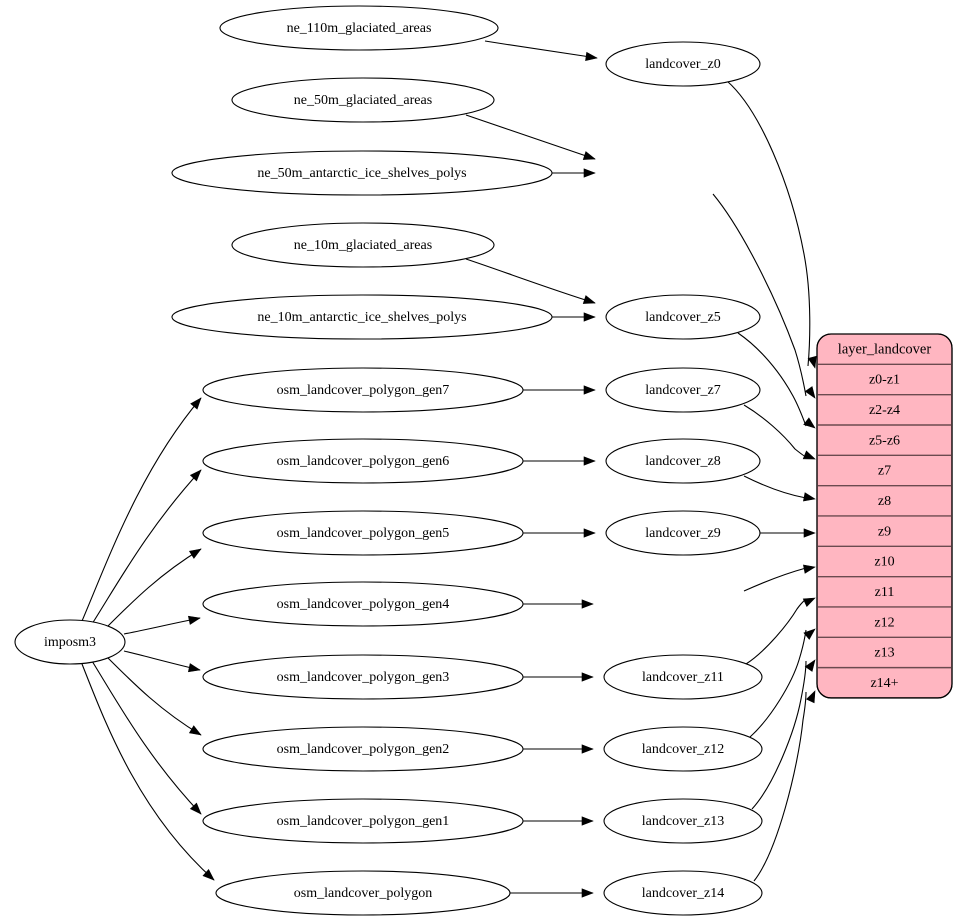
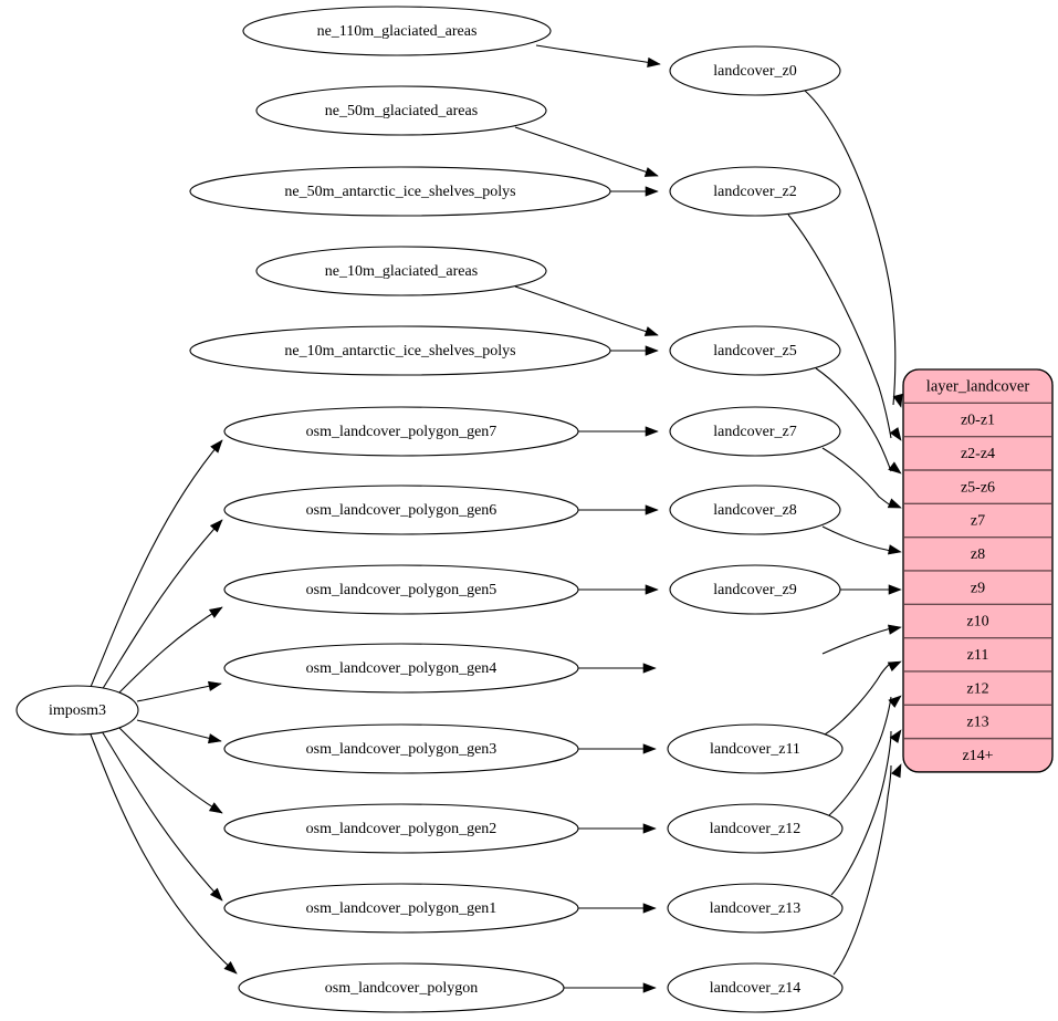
  imposm3
  ne_110m_glaciated_areas
  ne_50m_glaciated_areas
  ne_50m_antarctic_ice_shelves_polys
  ne_10m_glaciated_areas
  ne_10m_antarctic_ice_shelves_polys
  osm_landcover_polygon_gen7
  osm_landcover_polygon_gen6
  osm_landcover_polygon_gen5
  osm_landcover_polygon_gen4
  osm_landcover_polygon_gen3
  osm_landcover_polygon_gen2
  osm_landcover_polygon_gen1
  osm_landcover_polygon
  landcover_z0
+ landcover_z2
  landcover_z5
  landcover_z7
  landcover_z8
  landcover_z9
  landcover_z11
  landcover_z12
  landcover_z13
  landcover_z14
  layer_landcover
  z0-z1
  z2-z4
  z5-z6
  z7
  z8
  z9
  z10
  z11
  z12
  z13
  z14+
